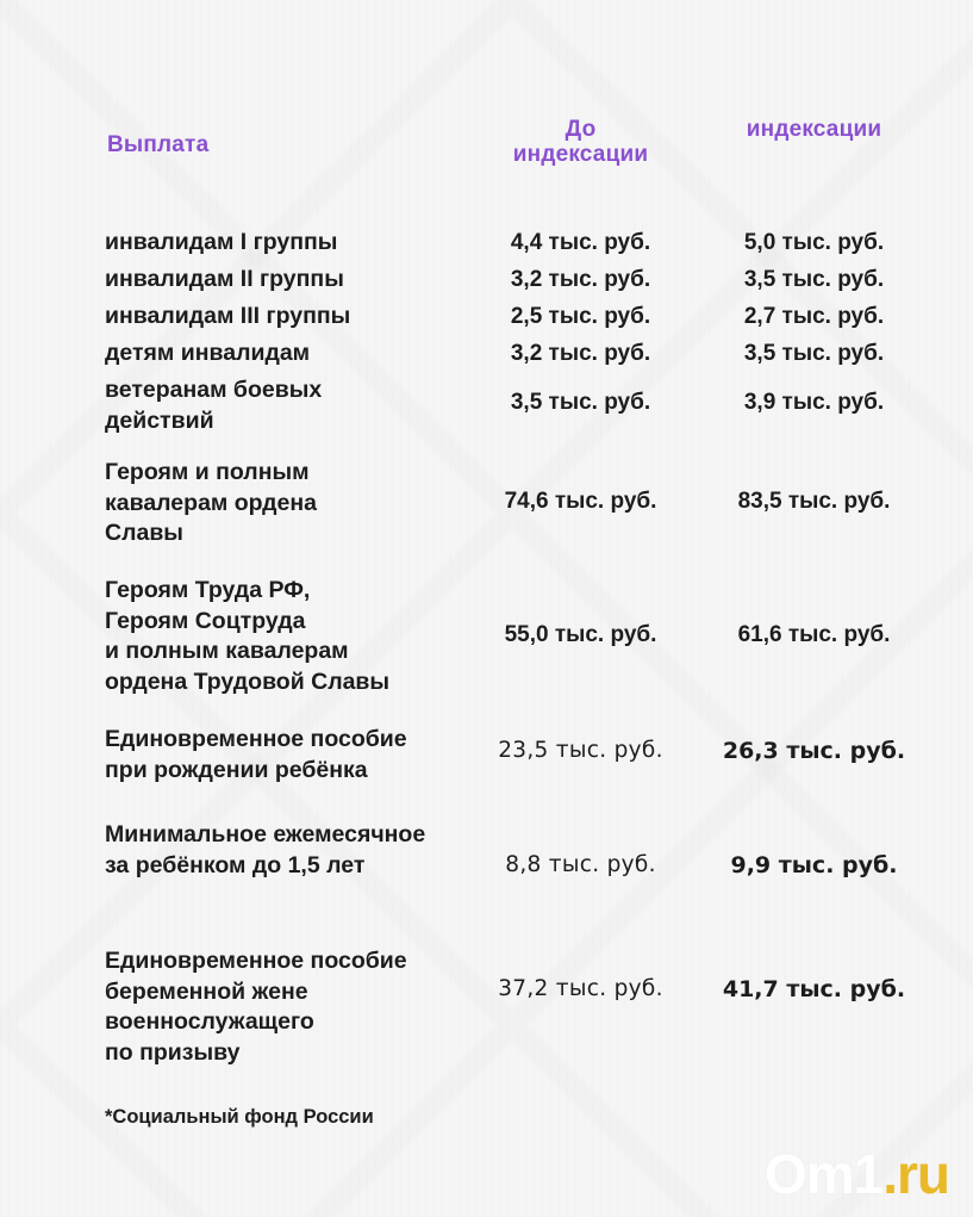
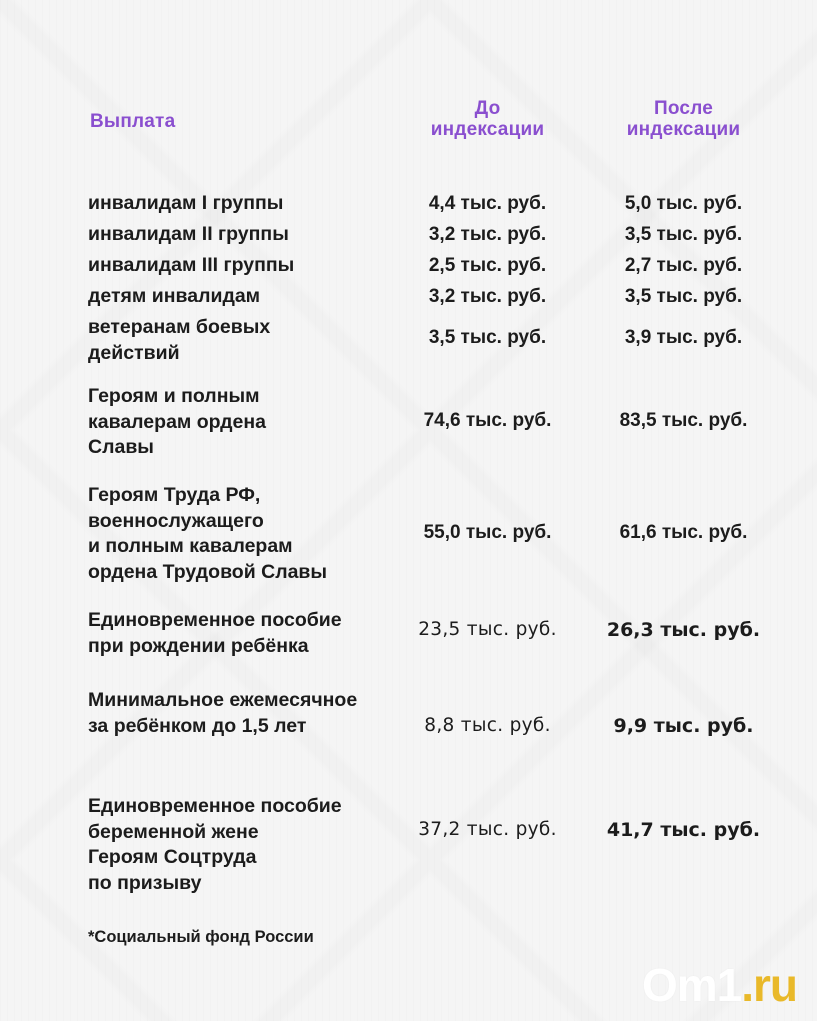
  Выплата
  До
  индексации
+ После
  индексации
  инвалидам I группы
  4,4 тыс. руб.
  5,0 тыс. руб.
  инвалидам II группы
  3,2 тыс. руб.
  3,5 тыс. руб.
  инвалидам III группы
  2,5 тыс. руб.
  2,7 тыс. руб.
  детям инвалидам
  3,2 тыс. руб.
  3,5 тыс. руб.
  ветеранам боевых
  действий
  3,5 тыс. руб.
  3,9 тыс. руб.
  Героям и полным
  кавалерам ордена
  Славы
  74,6 тыс. руб.
  83,5 тыс. руб.
  Героям Труда РФ,
- Героям Соцтруда
+ военнослужащего
  и полным кавалерам
  ордена Трудовой Славы
  55,0 тыс. руб.
  61,6 тыс. руб.
  Единовременное пособие
  при рождении ребёнка
  23,5 тыс. руб.
  26,3 тыс. руб.
  Минимальное ежемесячное
  за ребёнком до 1,5 лет
  8,8 тыс. руб.
  9,9 тыс. руб.
  Единовременное пособие
  беременной жене
- военнослужащего
+ Героям Соцтруда
  по призыву
  37,2 тыс. руб.
  41,7 тыс. руб.
  *Социальный фонд России
